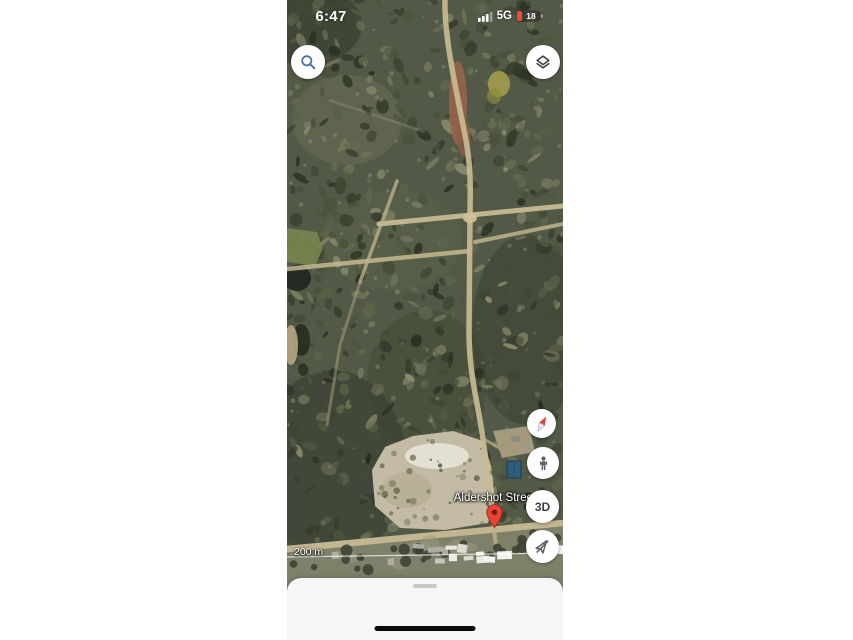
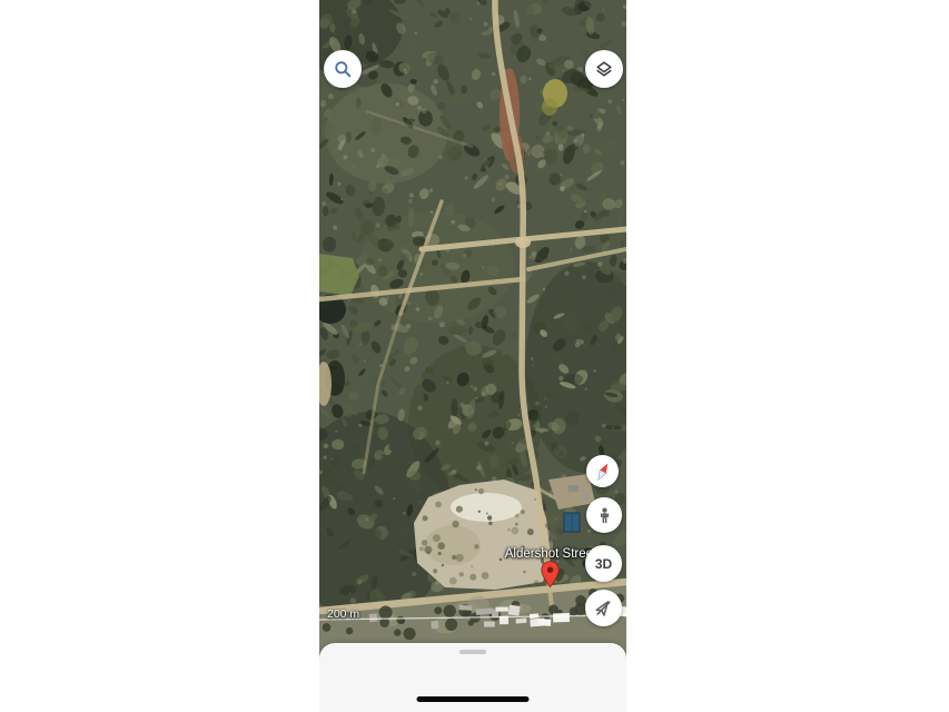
- 6:47
- 5G
- 18
  3D
  Aldershot Stre
  200 m
